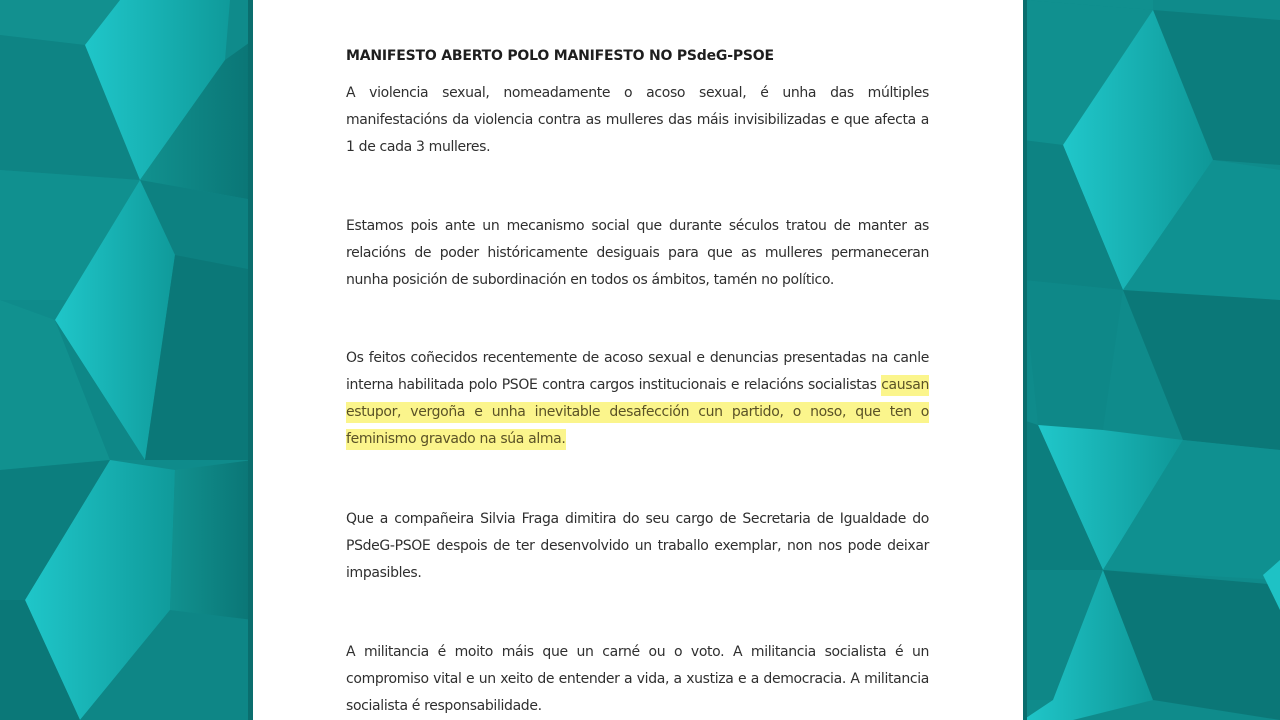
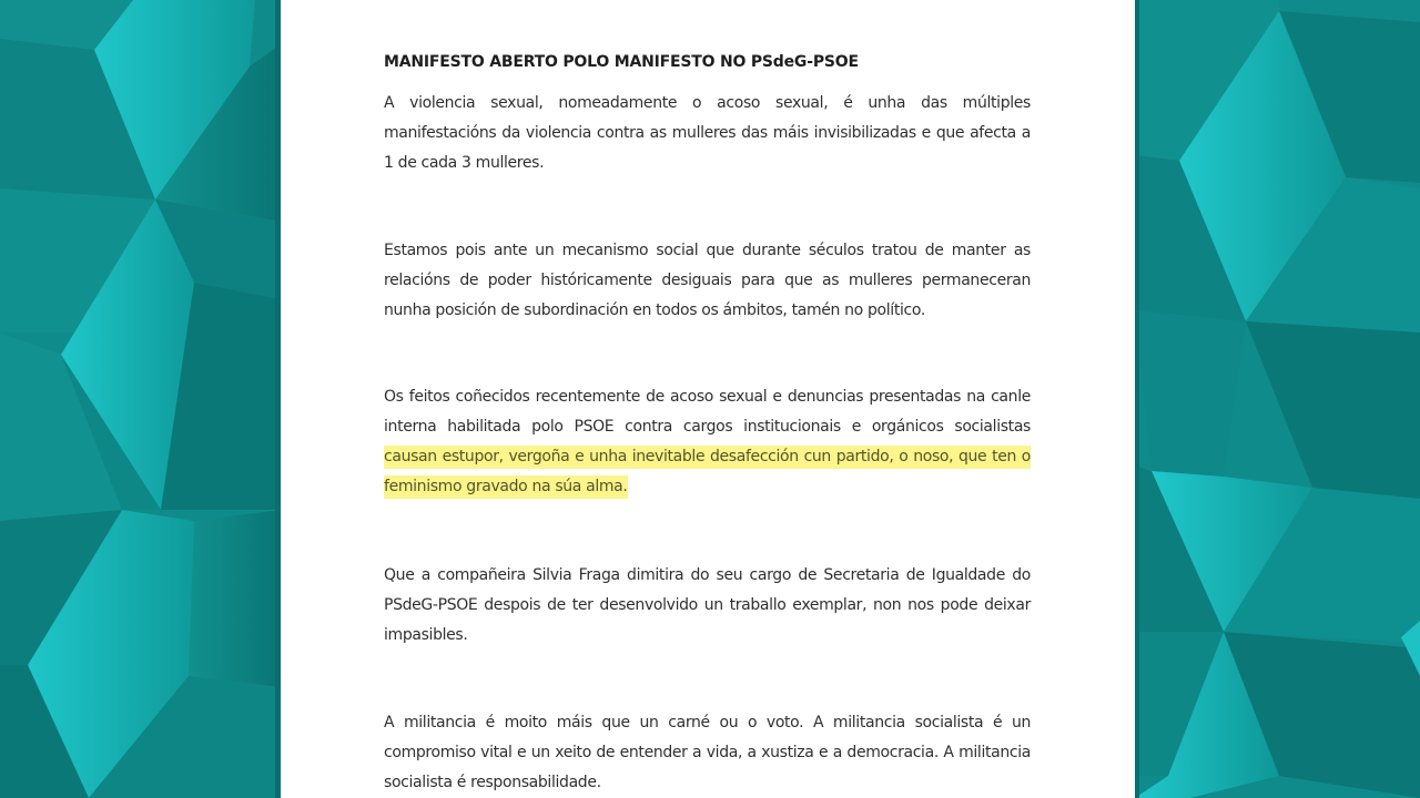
  MANIFESTO ABERTO POLO MANIFESTO NO PSdeG-PSOE
  A violencia sexual, nomeadamente o acoso sexual, é unha das múltiples manifestacións da violencia contra as mulleres das máis invisibilizadas e que afecta a 1 de cada 3 mulleres.
  Estamos pois ante un mecanismo social que durante séculos tratou de manter as relacións de poder históricamente desiguais para que as mulleres permaneceran nunha posición de subordinación en todos os ámbitos, tamén no político.
- Os feitos coñecidos recentemente de acoso sexual e denuncias presentadas na canle interna habilitada polo PSOE contra cargos institucionais e relacións socialistas causan estupor, vergoña e unha inevitable desafección cun partido, o noso, que ten o feminismo gravado na súa alma.
+ Os feitos coñecidos recentemente de acoso sexual e denuncias presentadas na canle interna habilitada polo PSOE contra cargos institucionais e orgánicos socialistas causan estupor, vergoña e unha inevitable desafección cun partido, o noso, que ten o feminismo gravado na súa alma.
  Que a compañeira Silvia Fraga dimitira do seu cargo de Secretaria de Igualdade do PSdeG-PSOE despois de ter desenvolvido un traballo exemplar, non nos pode deixar impasibles.
  A militancia é moito máis que un carné ou o voto. A militancia socialista é un compromiso vital e un xeito de entender a vida, a xustiza e a democracia. A militancia socialista é responsabilidade.
